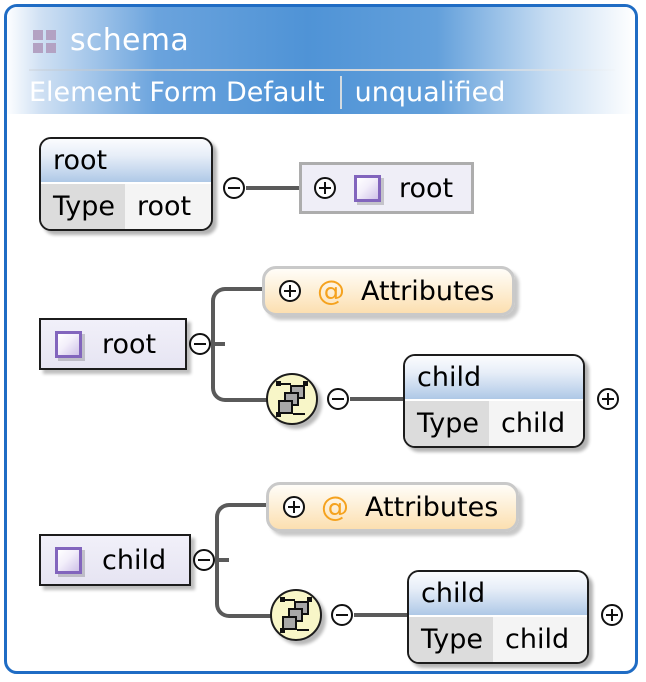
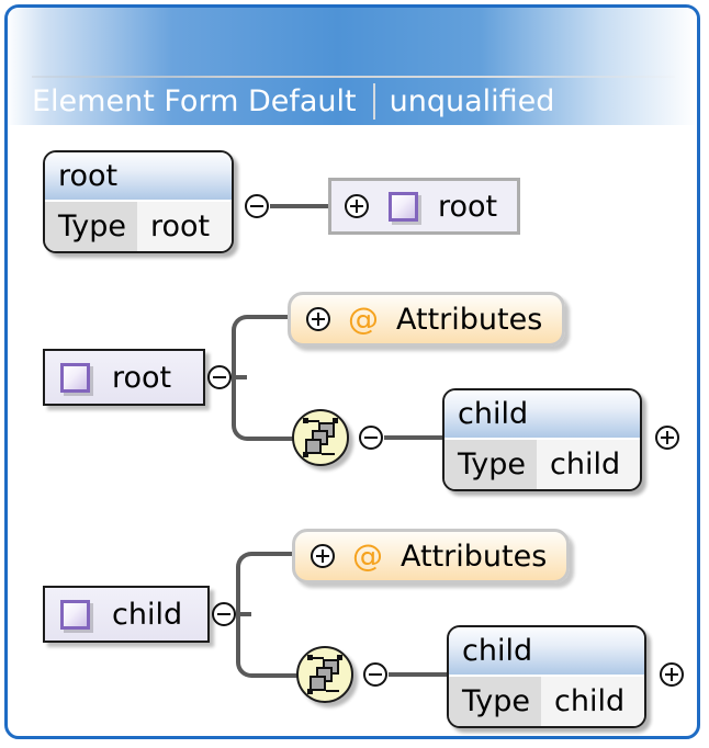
- schema
  Element Form Default
  unqualified
  root
  Type
  root
  root
  root
  @
  Attributes
  child
  Type
  child
  child
  @
  Attributes
  child
  Type
  child
